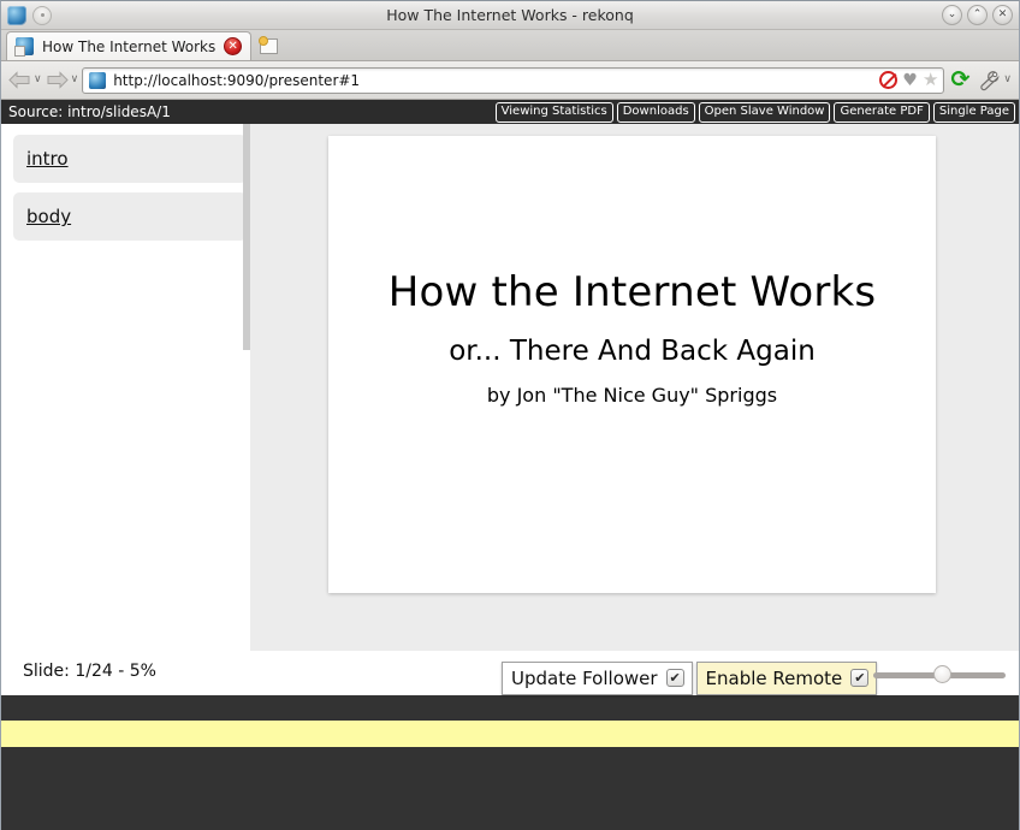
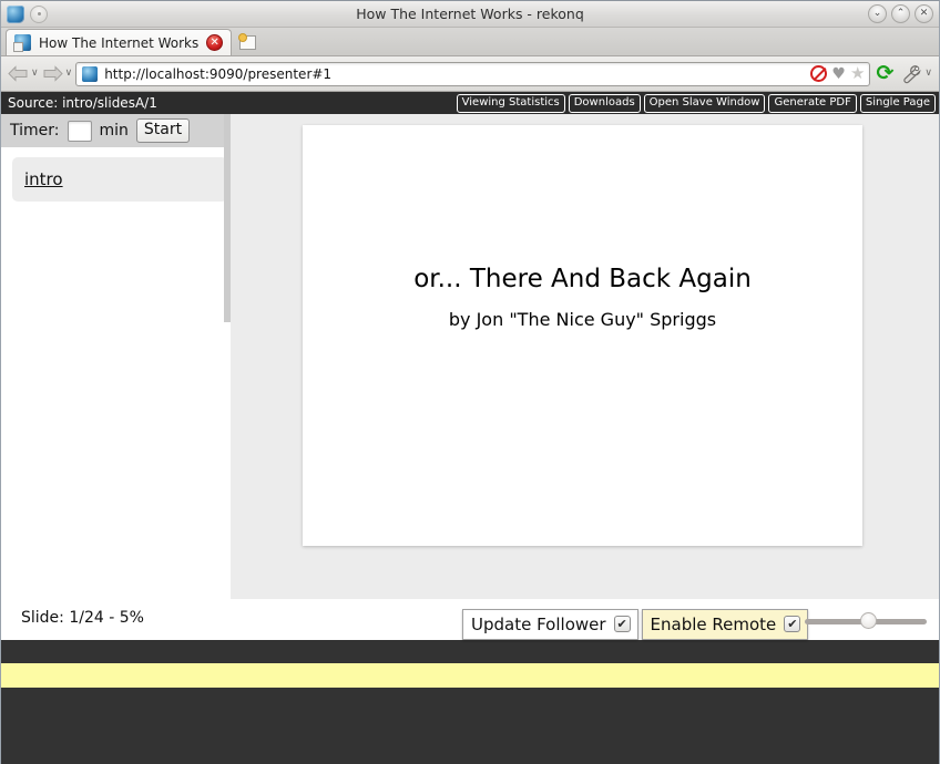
  How The Internet Works - rekonq
  ⌄
  ⌃
  ✕
  How The Internet Works
  ✕
  ∨
  ∨
  http://localhost:9090/presenter#1
  ♥
  ★
  ⟳
  ∨
  Source: intro/slidesA/1
  Viewing Statistics
  Downloads
  Open Slave Window
  Generate PDF
  Single Page
+ Timer:
+ min
+ Start
  intro
- body
- How the Internet Works
  or... There And Back Again
  by Jon "The Nice Guy" Spriggs
  Slide: 1/24 - 5%
  Update Follower
  ✔
  Enable Remote
  ✔
